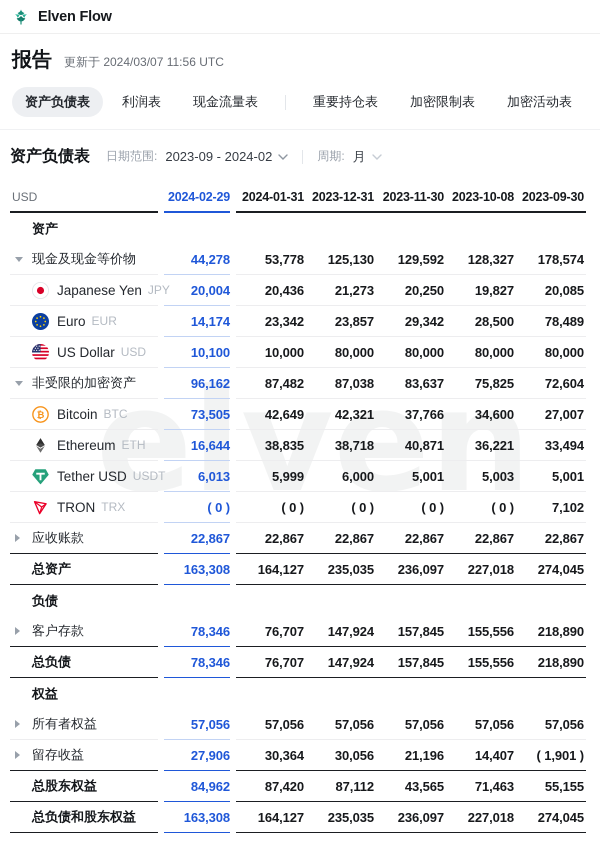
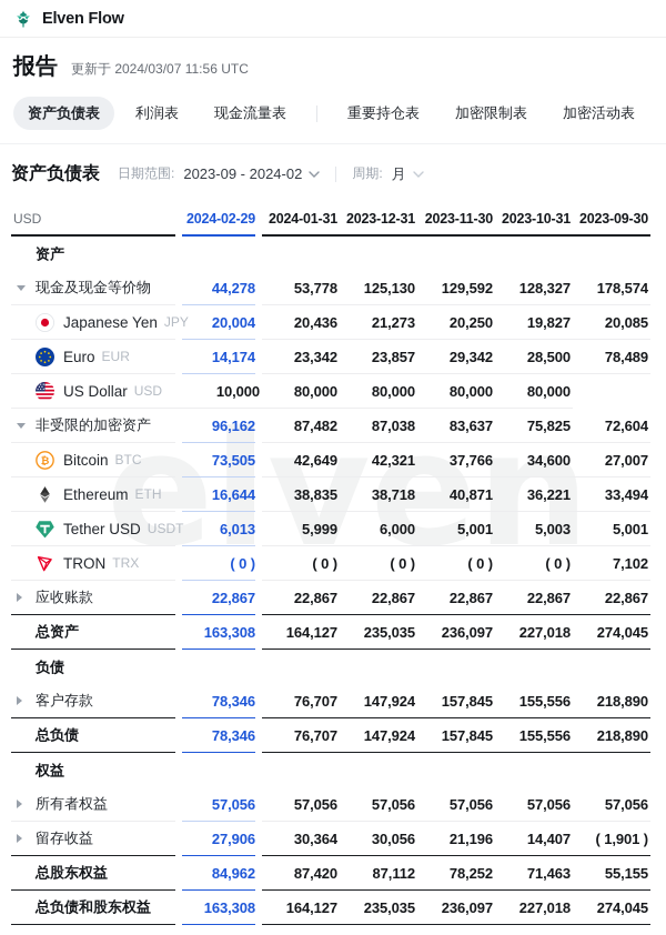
  Elven Flow
  报告
  更新于 2024/03/07 11:56 UTC
  资产负债表
  利润表
  现金流量表
  重要持仓表
  加密限制表
  加密活动表
  资产负债表
  日期范围:
  2023-09 - 2024-02
  周期:
  月
  elven
  USD
  2024-02-29
  2024-01-31
  2023-12-31
  2023-11-30
- 2023-10-08
+ 2023-10-31
  2023-09-30
  资产
  现金及现金等价物
  44,278
  53,778
  125,130
  129,592
  128,327
  178,574
  Japanese Yen
  JPY
  20,004
  20,436
  21,273
  20,250
  19,827
  20,085
  Euro
  EUR
  14,174
  23,342
  23,857
  29,342
  28,500
  78,489
  US Dollar
  USD
- 10,100
  10,000
  80,000
  80,000
  80,000
  80,000
  非受限的加密资产
  96,162
  87,482
  87,038
  83,637
  75,825
  72,604
  ₿
  Bitcoin
  BTC
  73,505
  42,649
  42,321
  37,766
  34,600
  27,007
  Ethereum
  ETH
  16,644
  38,835
  38,718
  40,871
  36,221
  33,494
  Tether USD
  USDT
  6,013
  5,999
  6,000
  5,001
  5,003
  5,001
  TRON
  TRX
  ( 0 )
  ( 0 )
  ( 0 )
  ( 0 )
  ( 0 )
  7,102
  应收账款
  22,867
  22,867
  22,867
  22,867
  22,867
  22,867
  总资产
  163,308
  164,127
  235,035
  236,097
  227,018
  274,045
  负债
  客户存款
  78,346
  76,707
  147,924
  157,845
  155,556
  218,890
  总负债
  78,346
  76,707
  147,924
  157,845
  155,556
  218,890
  权益
  所有者权益
  57,056
  57,056
  57,056
  57,056
  57,056
  57,056
  留存收益
  27,906
  30,364
  30,056
  21,196
  14,407
  ( 1,901 )
  总股东权益
  84,962
  87,420
  87,112
- 43,565
+ 78,252
  71,463
  55,155
  总负债和股东权益
  163,308
  164,127
  235,035
  236,097
  227,018
  274,045
